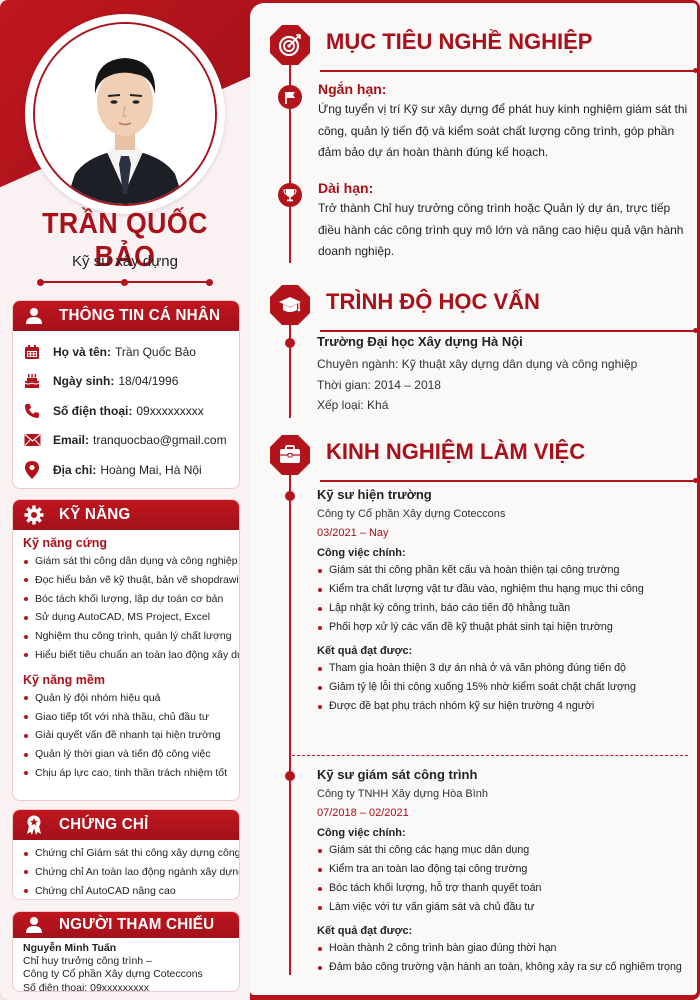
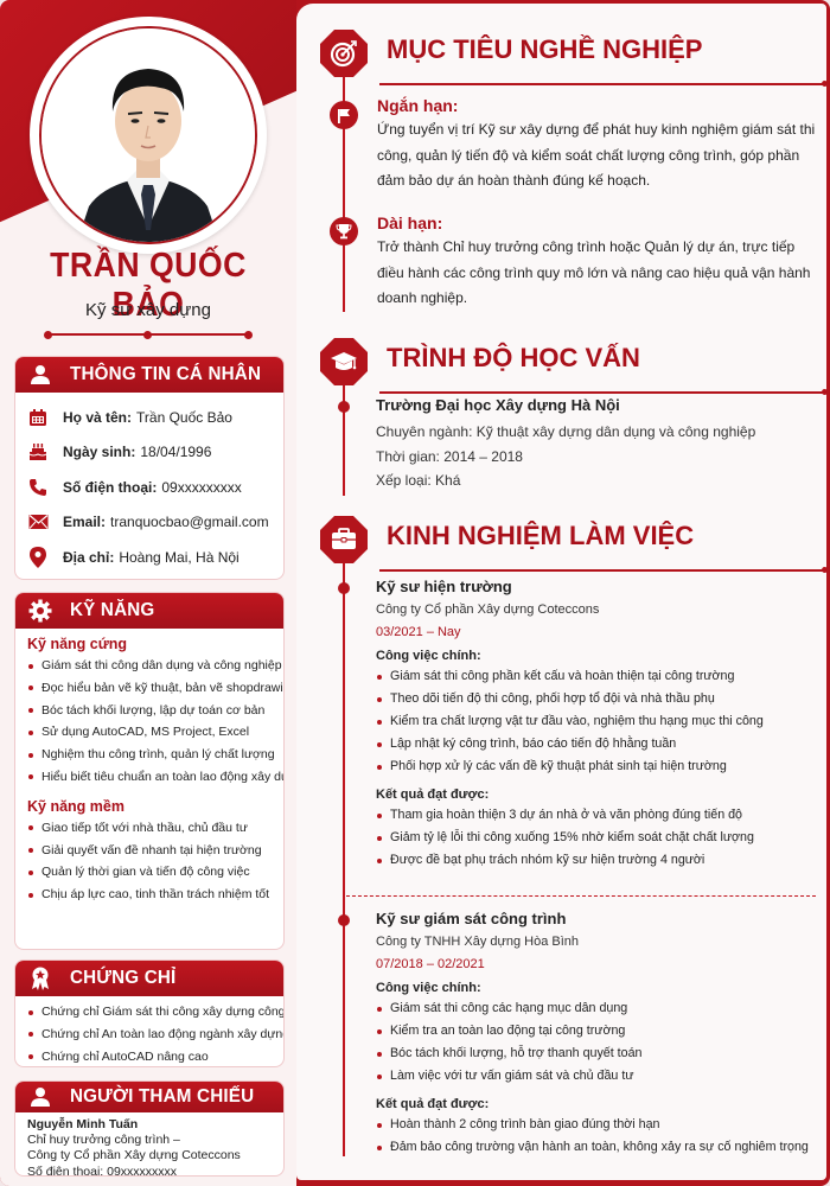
  TRẦN QUỐC BẢO
  Kỹ sư xây dựng
  THÔNG TIN CÁ NHÂN
  Họ và tên:
  Trần Quốc Bảo
  Ngày sinh:
  18/04/1996
  Số điện thoại:
  09xxxxxxxxx
  Email:
  tranquocbao@gmail.com
  Địa chỉ:
  Hoàng Mai, Hà Nội
  KỸ NĂNG
  Kỹ năng cứng
  Giám sát thi công dân dụng và công nghiệp
  Đọc hiểu bản vẽ kỹ thuật, bản vẽ shopdrawi
  Bóc tách khối lượng, lập dự toán cơ bản
  Sử dụng AutoCAD, MS Project, Excel
  Nghiệm thu công trình, quản lý chất lượng
  Hiểu biết tiêu chuẩn an toàn lao động xây d
  Kỹ năng mềm
- Quản lý đội nhóm hiệu quả
  Giao tiếp tốt với nhà thầu, chủ đầu tư
  Giải quyết vấn đề nhanh tại hiện trường
  Quản lý thời gian và tiến độ công việc
  Chịu áp lực cao, tinh thần trách nhiệm tốt
  CHỨNG CHỈ
  Chứng chỉ Giám sát thi công xây dựng công
  Chứng chỉ An toàn lao động ngành xây dựn
  Chứng chỉ AutoCAD nâng cao
  NGƯỜI THAM CHIẾU
  Nguyễn Minh Tuấn
  Chỉ huy trưởng công trình –
  Công ty Cổ phần Xây dựng Coteccons
  Số điện thoại: 09xxxxxxxxx
  MỤC TIÊU NGHỀ NGHIỆP
  Ngắn hạn:
  Ứng tuyển vị trí Kỹ sư xây dựng để phát huy kinh nghiệm giám sát thi công, quản lý tiến độ và kiểm soát chất lượng công trình, góp phần đảm bảo dự án hoàn thành đúng kế hoạch.
  Dài hạn:
  Trở thành Chỉ huy trưởng công trình hoặc Quản lý dự án, trực tiếp điều hành các công trình quy mô lớn và nâng cao hiệu quả vận hành doanh nghiệp.
  TRÌNH ĐỘ HỌC VẤN
  Trường Đại học Xây dựng Hà Nội
  Chuyên ngành: Kỹ thuật xây dựng dân dụng và công nghiệp
  Thời gian: 2014 – 2018
  Xếp loại: Khá
  KINH NGHIỆM LÀM VIỆC
  Kỹ sư hiện trường
  Công ty Cổ phần Xây dựng Coteccons
  03/2021 – Nay
  Công việc chính:
  Giám sát thi công phần kết cấu và hoàn thiện tại công trường
+ Theo dõi tiến độ thi công, phối hợp tổ đội và nhà thầu phụ
  Kiểm tra chất lượng vật tư đầu vào, nghiệm thu hạng mục thi công
  Lập nhật ký công trình, báo cáo tiến độ hhằng tuần
  Phối hợp xử lý các vấn đề kỹ thuật phát sinh tại hiện trường
  Kết quả đạt được:
  Tham gia hoàn thiện 3 dự án nhà ở và văn phòng đúng tiến độ
  Giảm tỷ lệ lỗi thi công xuống 15% nhờ kiểm soát chặt chất lượng
  Được đề bạt phụ trách nhóm kỹ sư hiện trường 4 người
  Kỹ sư giám sát công trình
  Công ty TNHH Xây dựng Hòa Bình
  07/2018 – 02/2021
  Công việc chính:
  Giám sát thi công các hạng mục dân dụng
  Kiểm tra an toàn lao động tại công trường
  Bóc tách khối lượng, hỗ trợ thanh quyết toán
  Làm việc với tư vấn giám sát và chủ đầu tư
  Kết quả đạt được:
  Hoàn thành 2 công trình bàn giao đúng thời hạn
  Đảm bảo công trường vận hành an toàn, không xảy ra sự cố nghiêm trọng
